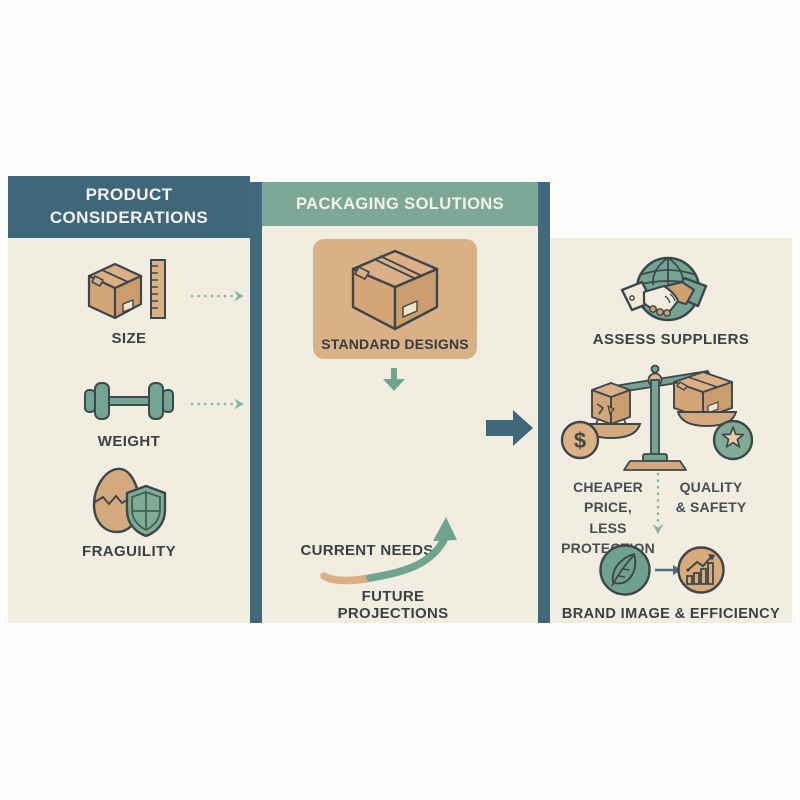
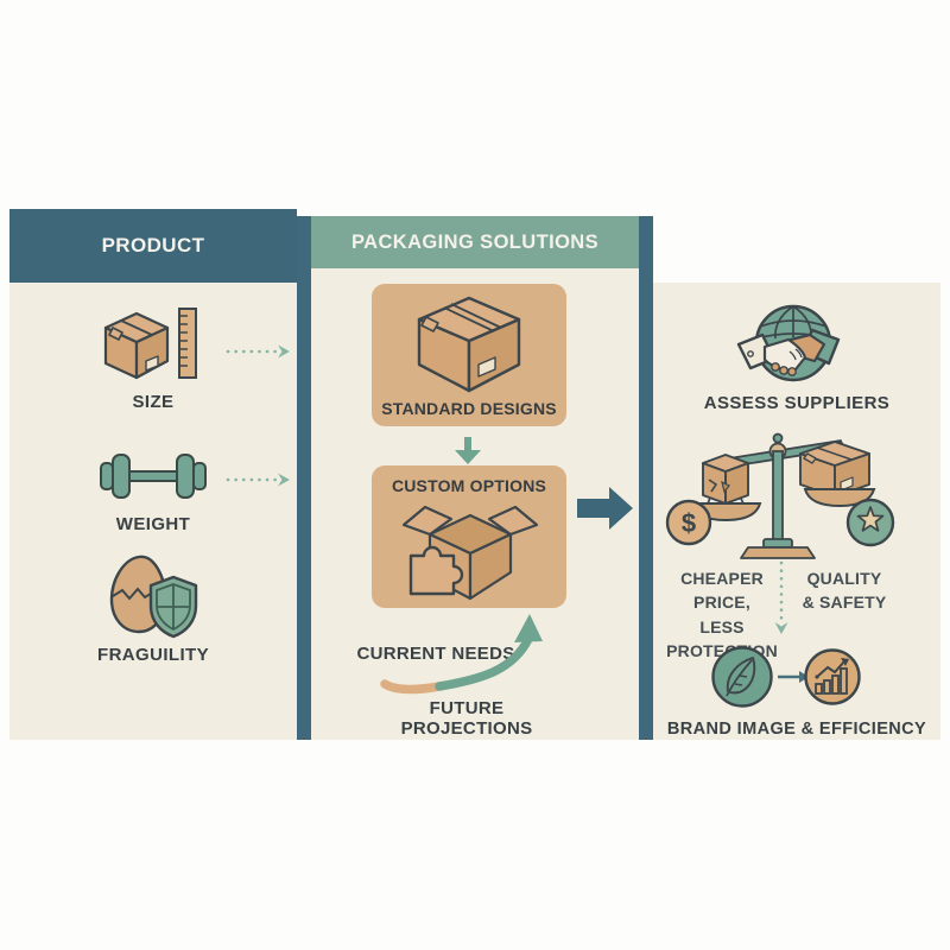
  PRODUCT
- CONSIDERATIONS
  SIZE
  WEIGHT
  FRAGUILITY
  PACKAGING SOLUTIONS
  STANDARD DESIGNS
+ CUSTOM OPTIONS
  CURRENT NEEDS
  FUTURE PROJECTIONS
  ASSESS SUPPLIERS
  $
  CHEAPER PRICE,
  LESS PROTEON
  QUALITY
  & SAFETY
  BRAND IMAGE & EFFICIENCY
